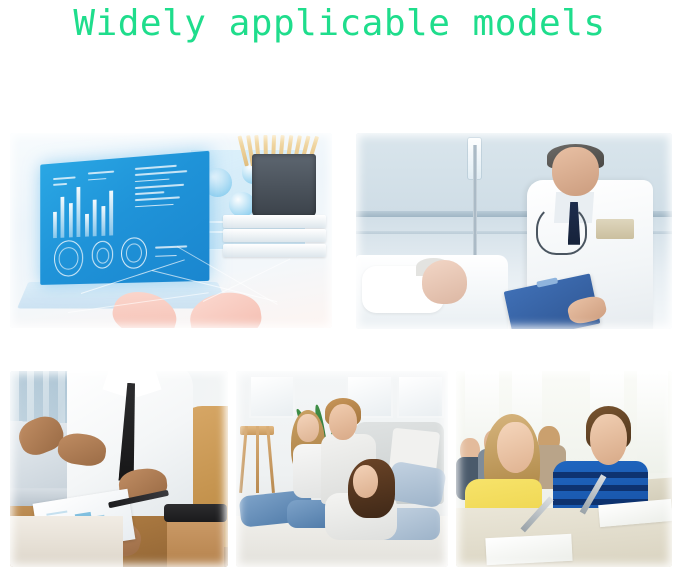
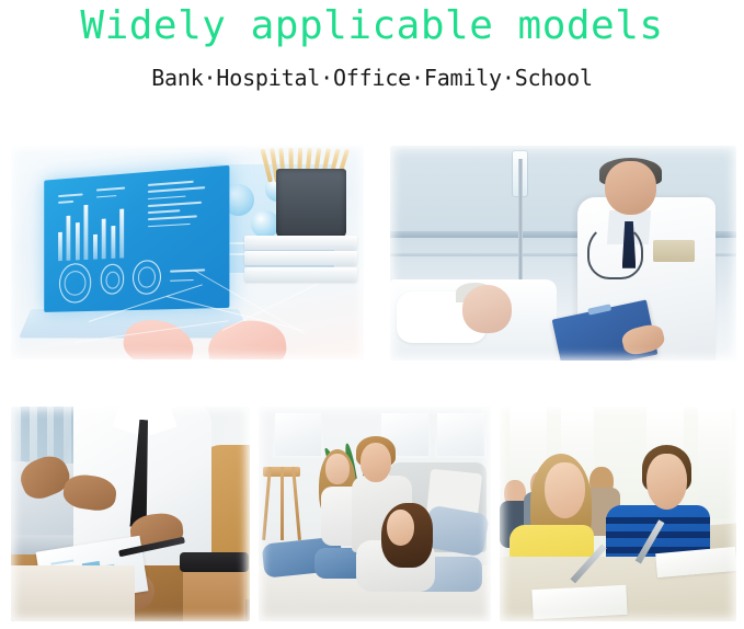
  Widely applicable models
+ Bank·Hospital·Office·Family·School
